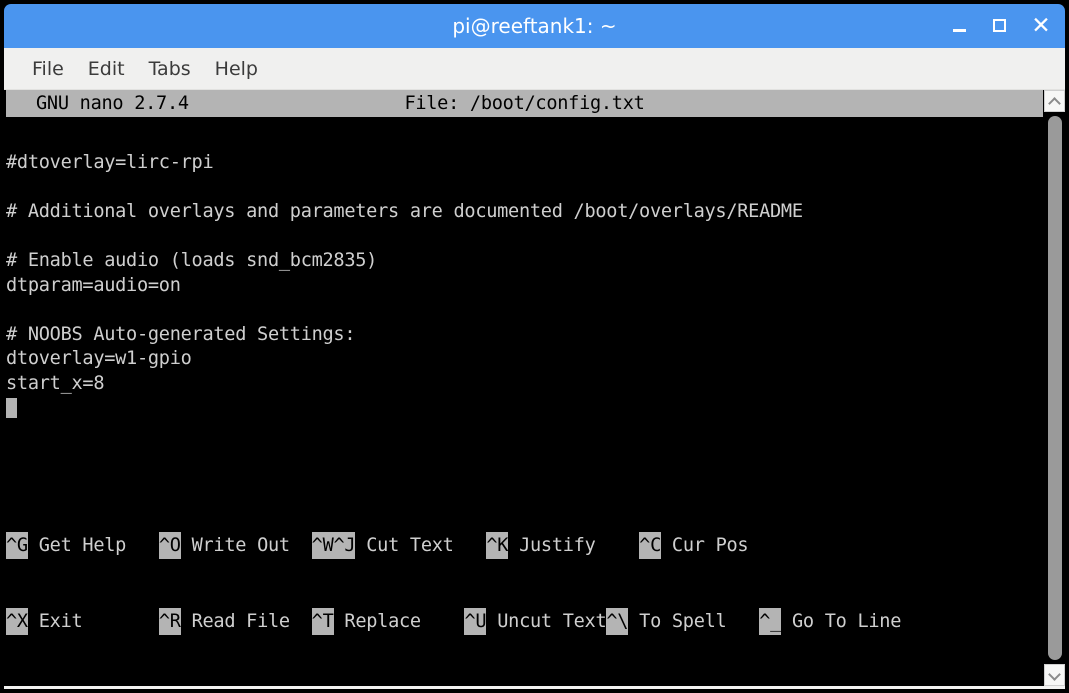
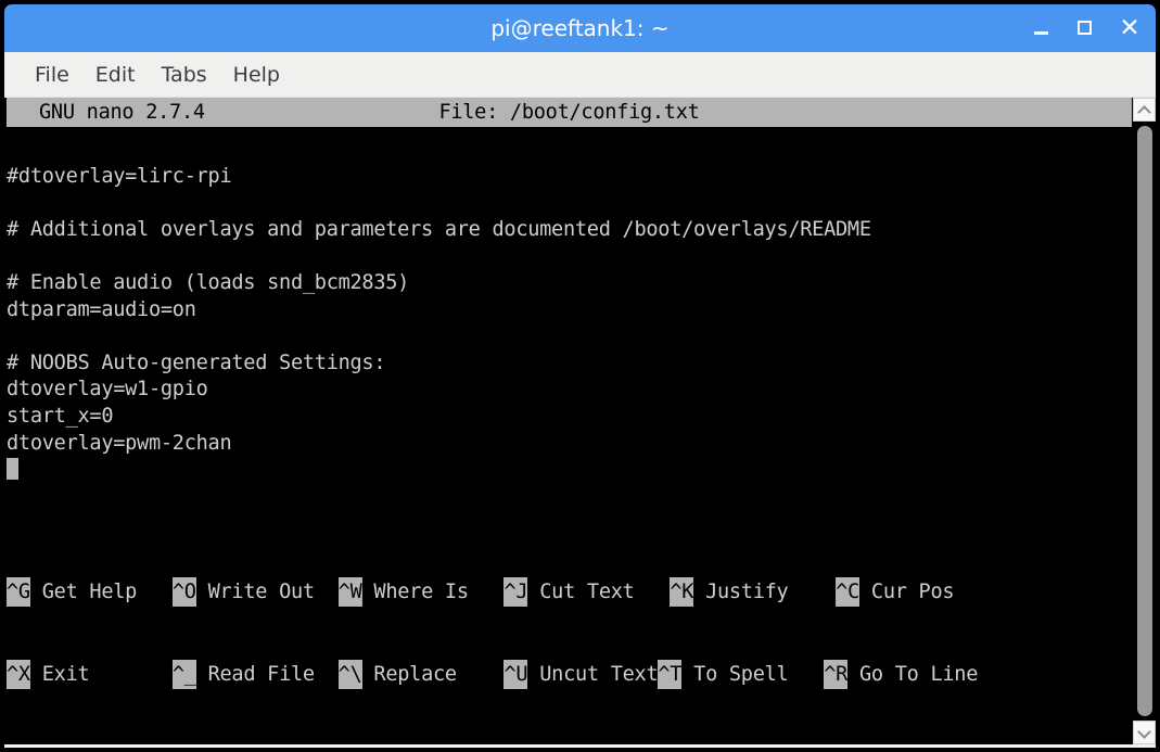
  pi@reeftank1: ~
  ✕
  File
  Edit
  Tabs
  Help
  GNU nano 2.7.4
  File: /boot/config.txt
  #dtoverlay=lirc-rpi
  # Additional overlays and parameters are documented /boot/overlays/README
  # Enable audio (loads snd_bcm2835)
  dtparam=audio=on
  # NOOBS Auto-generated Settings:
  dtoverlay=w1-gpio
- start_x=8
+ start_x=0
+ dtoverlay=pwm-2chan
  ^G
  Get Help
  ^O
  Write Out
  ^W
+ Where Is
  ^J
  Cut Text
  ^K
  Justify
  ^C
  Cur Pos
  ^X
  Exit
- ^R
+ ^_
  Read File
- ^T
+ ^\
  Replace
  ^U
  Uncut Text
- ^\
+ ^T
  To Spell
- ^_
+ ^R
  Go To Line
